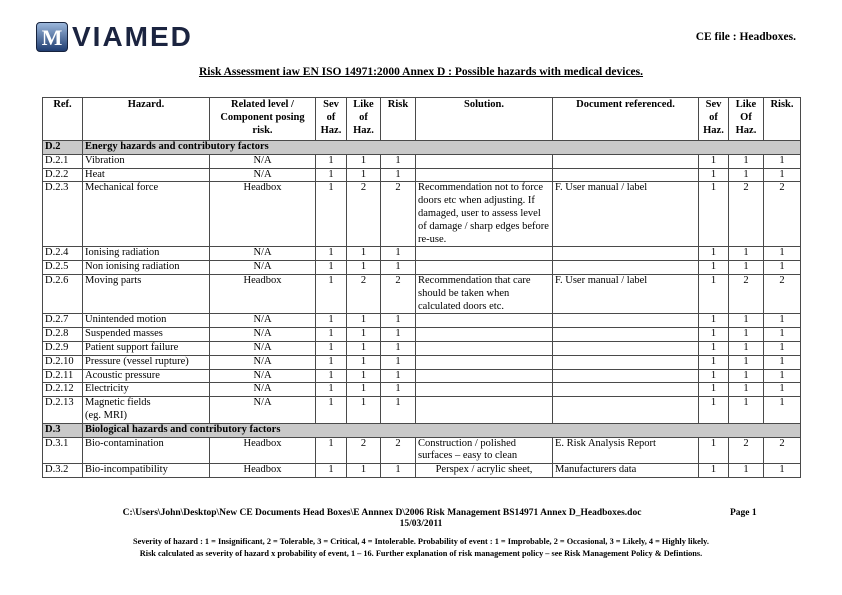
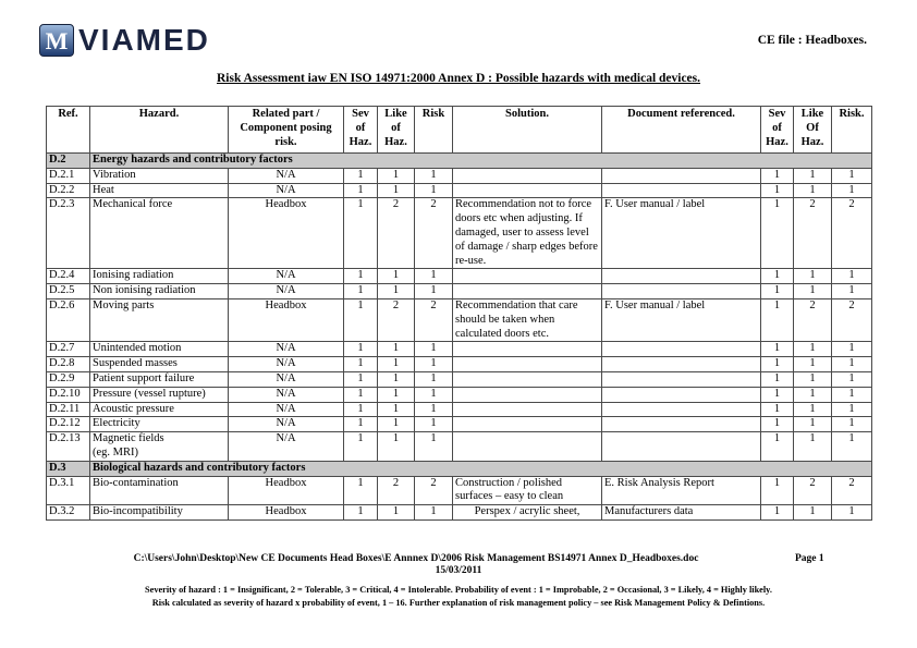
  M
  VIAMED
  CE file : Headboxes.
  Risk Assessment iaw EN ISO 14971:2000 Annex D : Possible hazards with medical devices.
- Ref.	Hazard.	Related level / Component posing risk.	Sev of Haz.	Like of Haz.	Risk	Solution.	Document referenced.	Sev of Haz.	Like Of Haz.	Risk.
+ Ref.	Hazard.	Related part / Component posing risk.	Sev of Haz.	Like of Haz.	Risk	Solution.	Document referenced.	Sev of Haz.	Like Of Haz.	Risk.
  D.2	Energy hazards and contributory factors
  D.2.1	Vibration	N/A	1	1	1			1	1	1
  D.2.2	Heat	N/A	1	1	1			1	1	1
  D.2.3	Mechanical force	Headbox	1	2	2	Recommendation not to force doors etc when adjusting. If damaged, user to assess level of damage / sharp edges before re-use.	F. User manual / label	1	2	2
  D.2.4	Ionising radiation	N/A	1	1	1			1	1	1
  D.2.5	Non ionising radiation	N/A	1	1	1			1	1	1
  D.2.6	Moving parts	Headbox	1	2	2	Recommendation that care should be taken when calculated doors etc.	F. User manual / label	1	2	2
  D.2.7	Unintended motion	N/A	1	1	1			1	1	1
  D.2.8	Suspended masses	N/A	1	1	1			1	1	1
  D.2.9	Patient support failure	N/A	1	1	1			1	1	1
  D.2.10	Pressure (vessel rupture)	N/A	1	1	1			1	1	1
  D.2.11	Acoustic pressure	N/A	1	1	1			1	1	1
  D.2.12	Electricity	N/A	1	1	1			1	1	1
  D.2.13	Magnetic fields (eg. MRI)	N/A	1	1	1			1	1	1
  D.3	Biological hazards and contributory factors
  D.3.1	Bio-contamination	Headbox	1	2	2	Construction / polished surfaces – easy to clean	E. Risk Analysis Report	1	2	2
  D.3.2	Bio-incompatibility	Headbox	1	1	1	Perspex / acrylic sheet,	Manufacturers data	1	1	1
  C:\Users\John\Desktop\New CE Documents Head Boxes\E Annnex D\2006 Risk Management BS14971 Annex D_Headboxes.doc
  Page 1
  15/03/2011
  Severity of hazard : 1 = Insignificant, 2 = Tolerable, 3 = Critical, 4 = Intolerable. Probability of event : 1 = Improbable, 2 = Occasional, 3 = Likely, 4 = Highly likely.
  Risk calculated as severity of hazard x probability of event, 1 – 16. Further explanation of risk management policy – see Risk Management Policy & Defintions.
